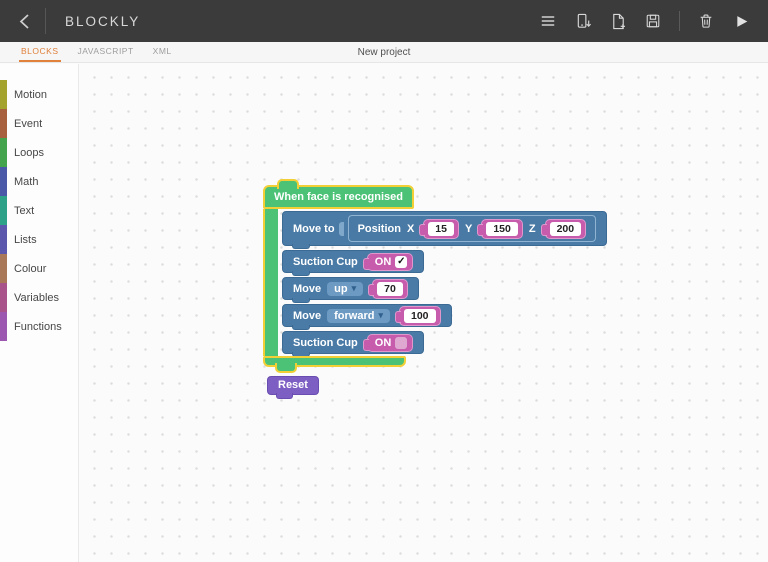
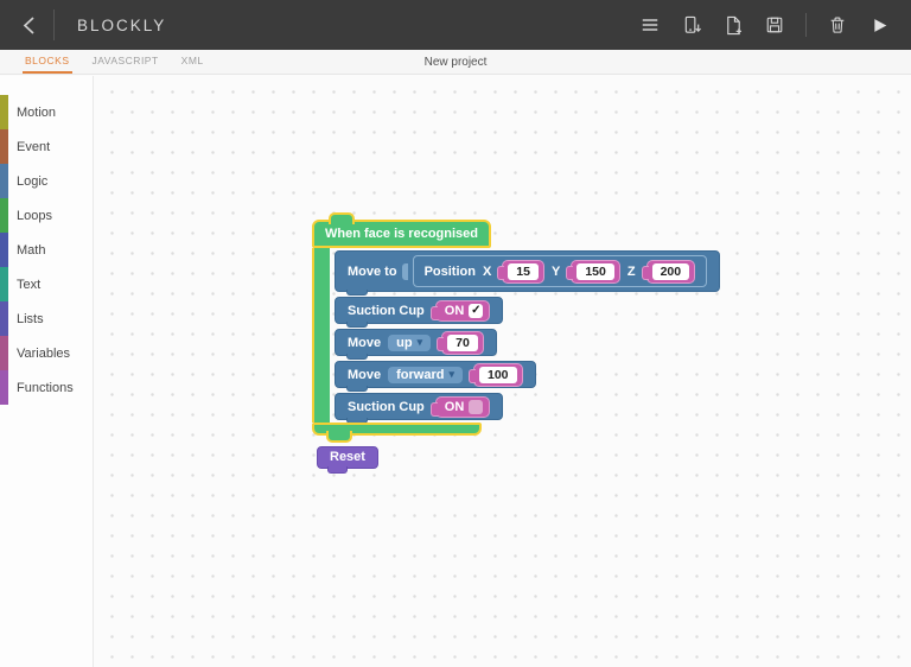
  BLOCKLY
  BLOCKS
  JAVASCRIPT
  XML
  New project
  Motion
  Event
+ Logic
  Loops
  Math
  Text
  Lists
- Colour
  Variables
  Functions
  When face is recognised
  Move to
  Position
  X
  15
  Y
  150
  Z
  200
  Suction Cup
  ON
  ✓
  Move
  up
  ▾
  70
  Move
  forward
  ▾
  100
  Suction Cup
  ON
  Reset
